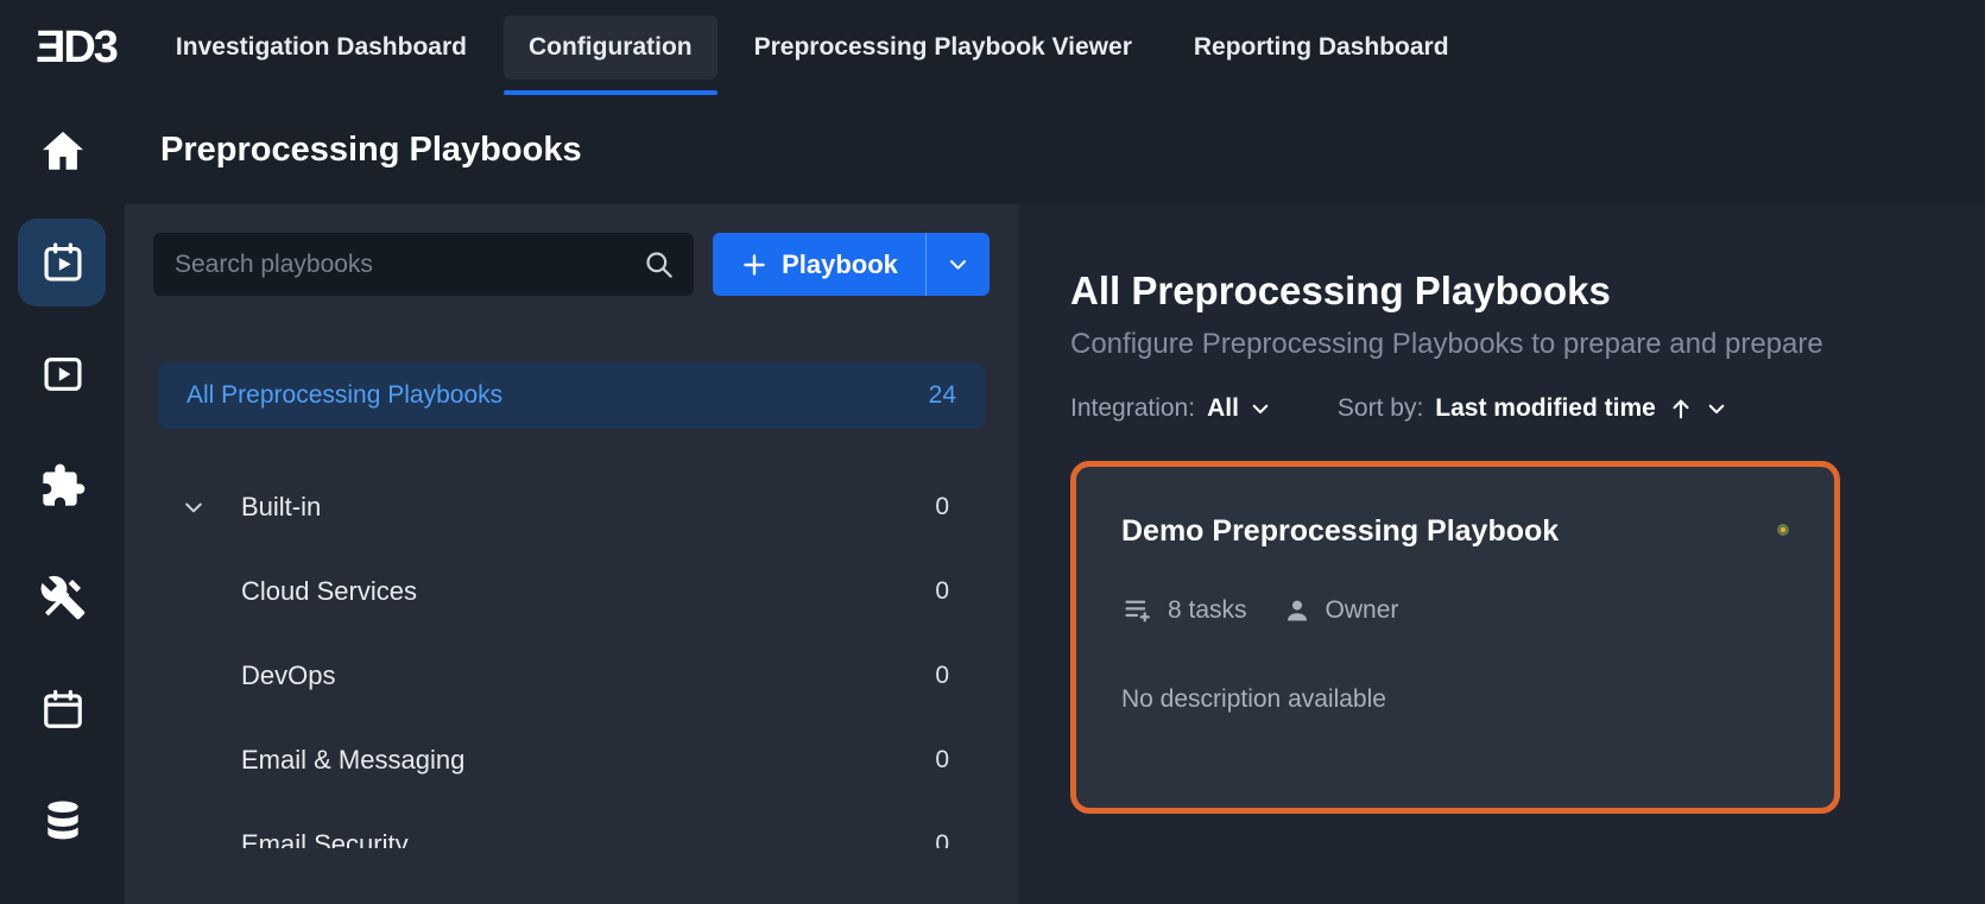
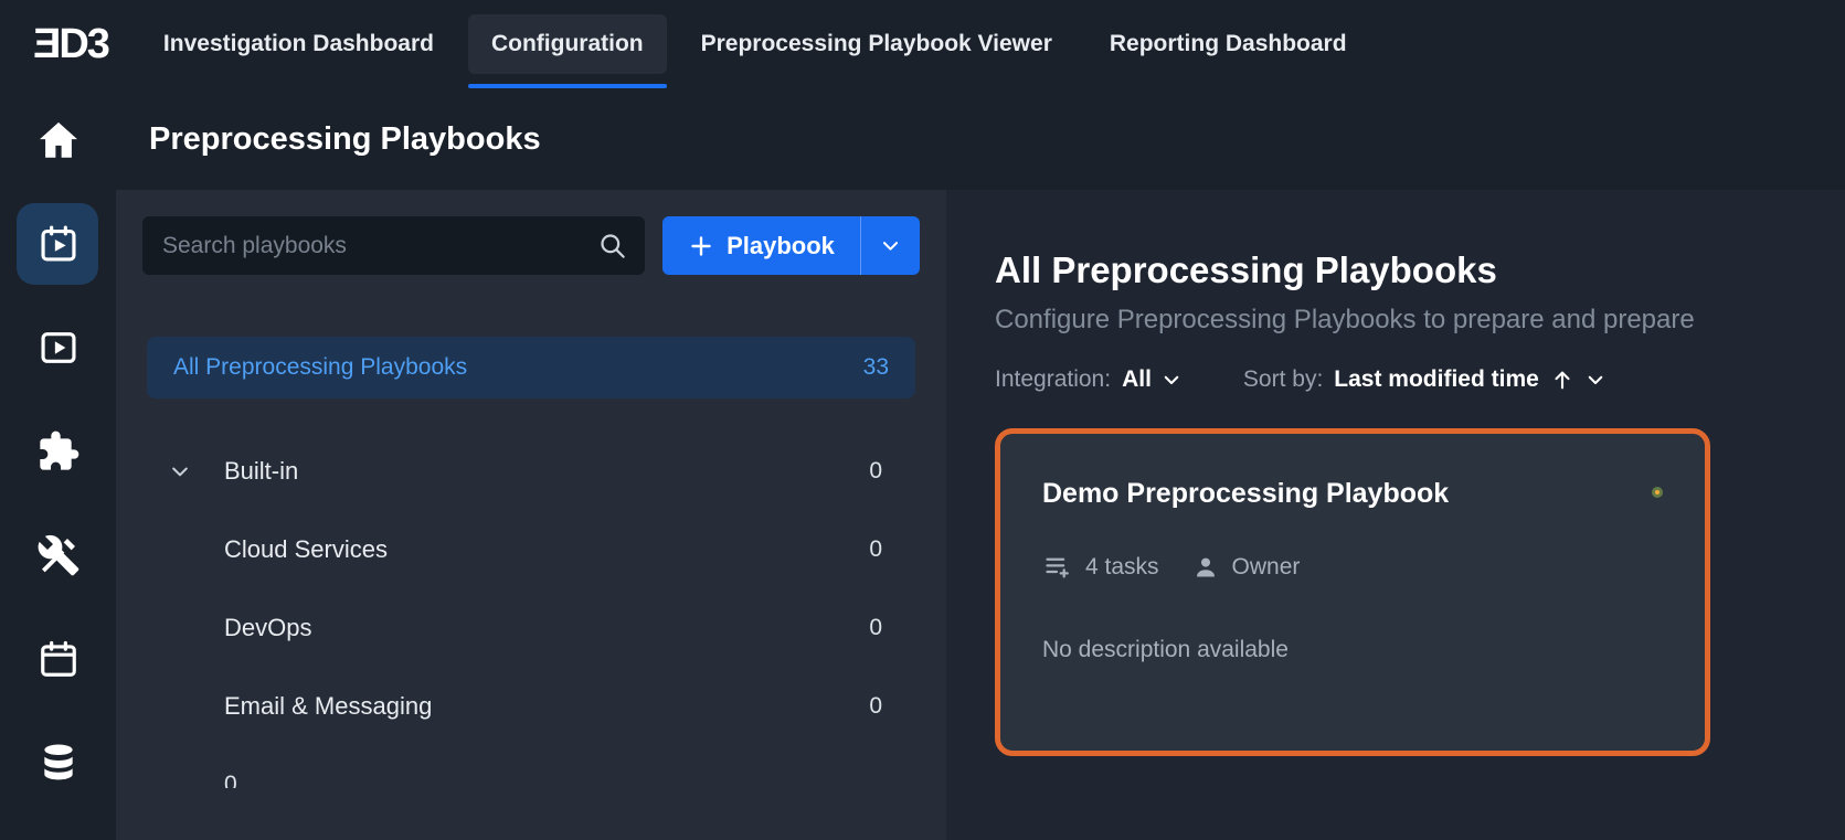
  ƎD3
  Investigation Dashboard
  Configuration
  Preprocessing Playbook Viewer
  Reporting Dashboard
  Preprocessing Playbooks
  Search playbooks
  Playbook
  All Preprocessing Playbooks
- 24
+ 33
  Built-in
  0
  Cloud Services
  0
  DevOps
  0
  Email & Messaging
  0
- Email Security
  0
  All Preprocessing Playbooks
  Configure Preprocessing Playbooks to prepare and prepare
  Integration:
  All
  Sort by:
  Last modified time
  Demo Preprocessing Playbook
- 8 tasks
+ 4 tasks
  Owner
  No description available
